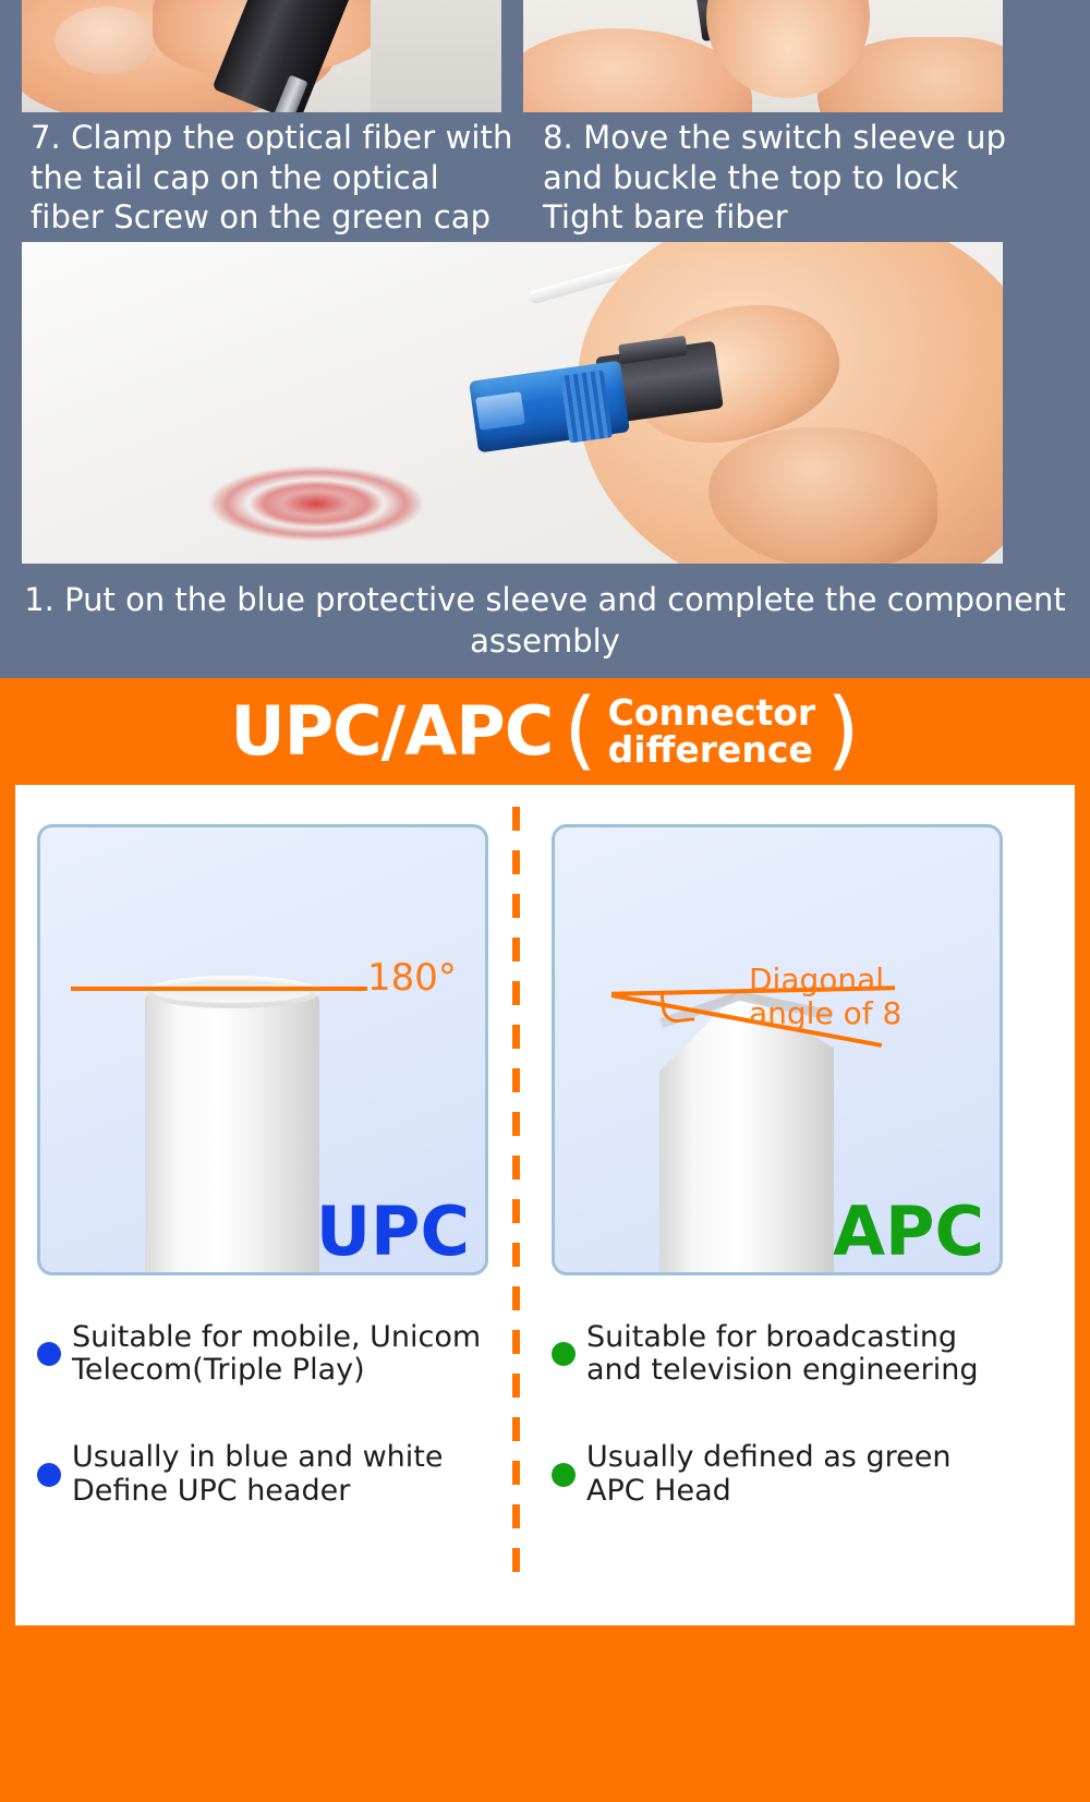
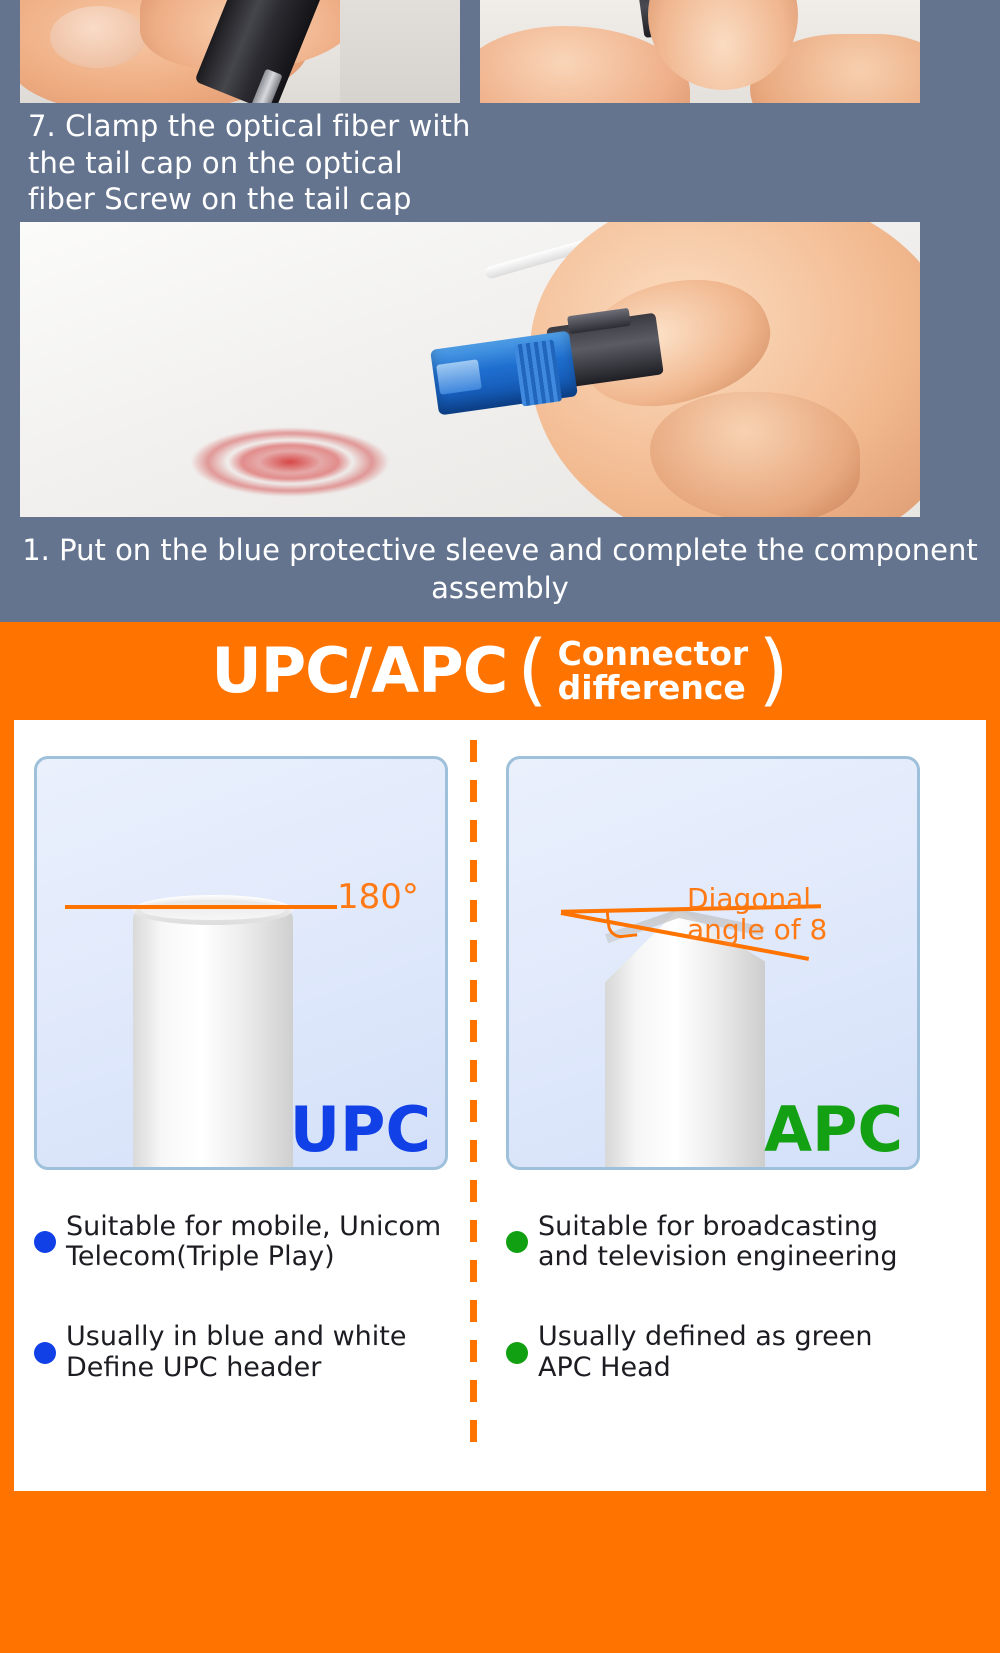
- 7. Clamp the optical fiber with the tail cap on the optical fiber Screw on the green cap
+ 7. Clamp the optical fiber with the tail cap on the optical fiber Screw on the tail cap
- 8. Move the switch sleeve up and buckle the top to lock Tight bare fiber
  1. Put on the blue protective sleeve and complete the component assembly
  UPC/APC
  (
  Connector
  difference
  )
  180°
  UPC
  Diagonal angle of 8
  APC
  Suitable for mobile, Unicom
  Telecom(Triple Play)
  Usually in blue and white
  Define UPC header
  Suitable for broadcasting
  and television engineering
  Usually defined as green
  APC Head
